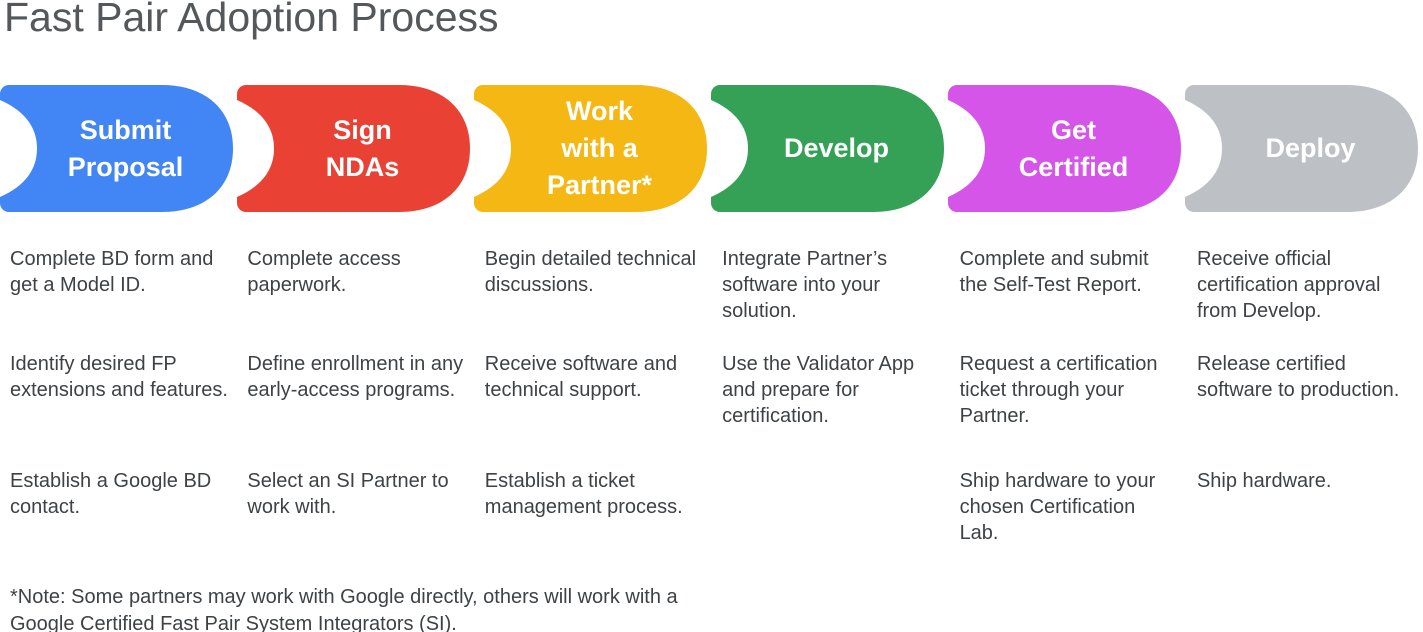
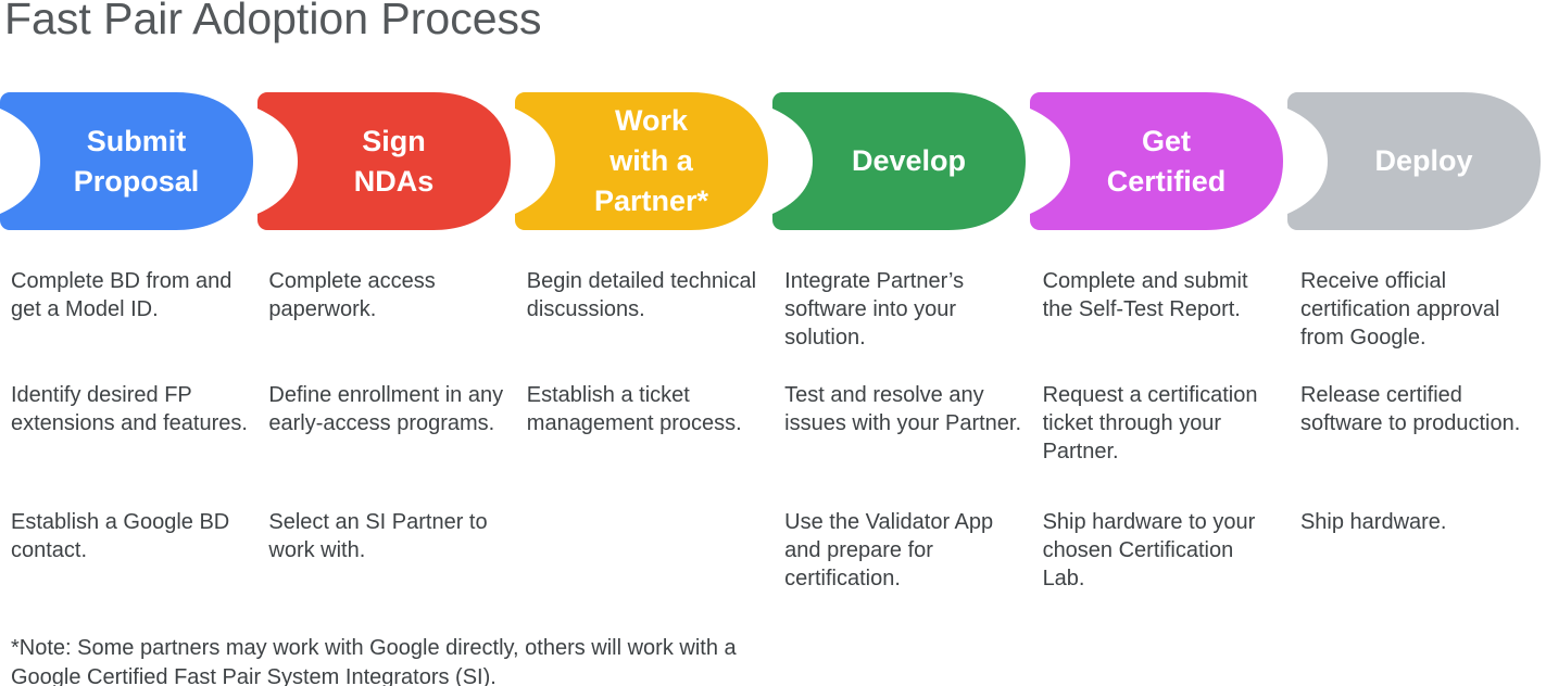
  Fast Pair Adoption Process
  Submit
  Proposal
  Sign
  NDAs
  Work
  with a
  Partner*
  Develop
  Get
  Certified
  Deploy
- Complete BD form and get a Model ID.
+ Complete BD from and get a Model ID.
  Identify desired FP extensions and features.
  Establish a Google BD contact.
  Complete access paperwork.
  Define enrollment in any early-access programs.
  Select an SI Partner to work with.
  Begin detailed technical discussions.
- Receive software and technical support.
  Establish a ticket management process.
  Integrate Partner’s software into your solution.
+ Test and resolve any issues with your Partner.
  Use the Validator App and prepare for certification.
  Complete and submit the Self-Test Report.
  Request a certification ticket through your Partner.
  Ship hardware to your chosen Certification Lab.
- Receive official certification approval from Develop.
+ Receive official certification approval from Google.
  Release certified software to production.
  Ship hardware.
  *Note: Some partners may work with Google directly, others will work with a Google Certified Fast Pair System Integrators (SI).
